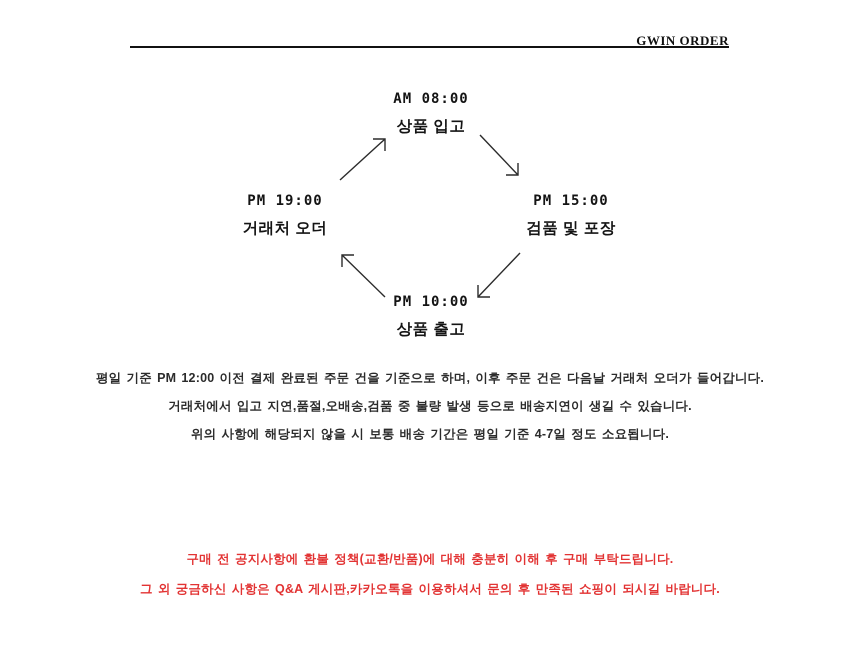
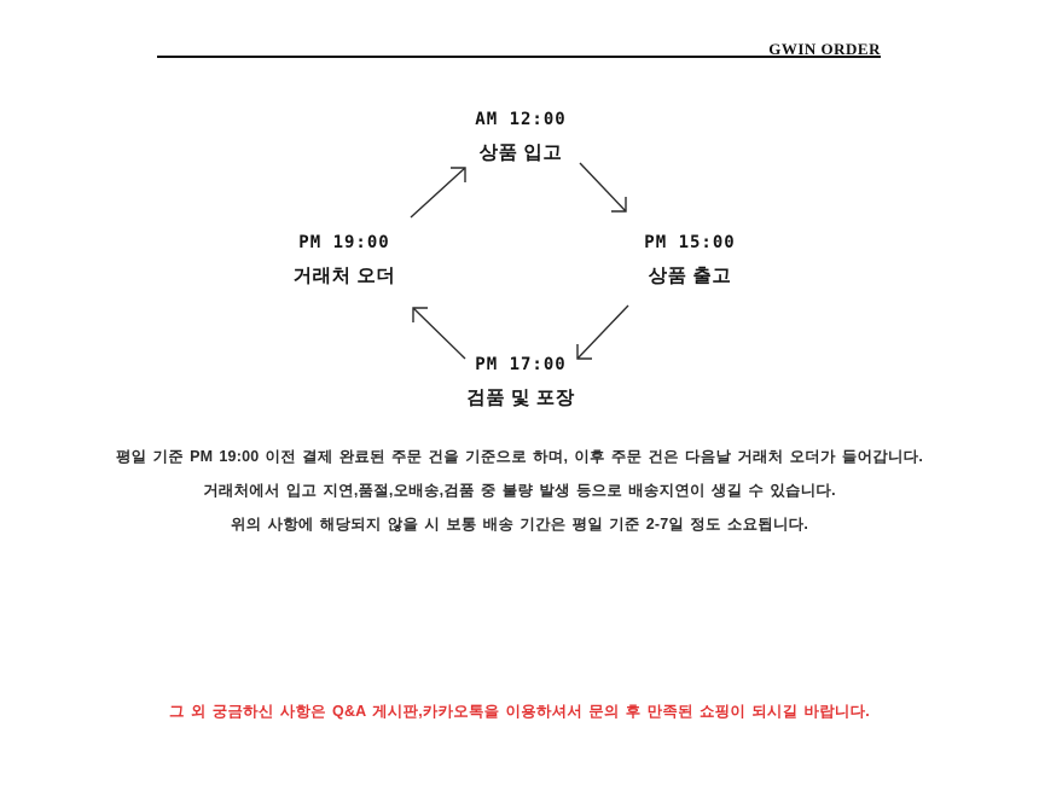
  GWIN ORDER
- AM 08:00
+ AM 12:00
  상품 입고
  PM 15:00
- 검품 및 포장
+ 상품 출고
- PM 10:00
+ PM 17:00
- 상품 출고
+ 검품 및 포장
  PM 19:00
  거래처 오더
- 평일 기준 PM 12:00 이전 결제 완료된 주문 건을 기준으로 하며, 이후 주문 건은 다음날 거래처 오더가 들어갑니다.
+ 평일 기준 PM 19:00 이전 결제 완료된 주문 건을 기준으로 하며, 이후 주문 건은 다음날 거래처 오더가 들어갑니다.
  거래처에서 입고 지연,품절,오배송,검품 중 불량 발생 등으로 배송지연이 생길 수 있습니다.
- 위의 사항에 해당되지 않을 시 보통 배송 기간은 평일 기준 4-7일 정도 소요됩니다.
+ 위의 사항에 해당되지 않을 시 보통 배송 기간은 평일 기준 2-7일 정도 소요됩니다.
- 구매 전 공지사항에 환불 정책(교환/반품)에 대해 충분히 이해 후 구매 부탁드립니다.
  그 외 궁금하신 사항은 Q&A 게시판,카카오톡을 이용하셔서 문의 후 만족된 쇼핑이 되시길 바랍니다.
